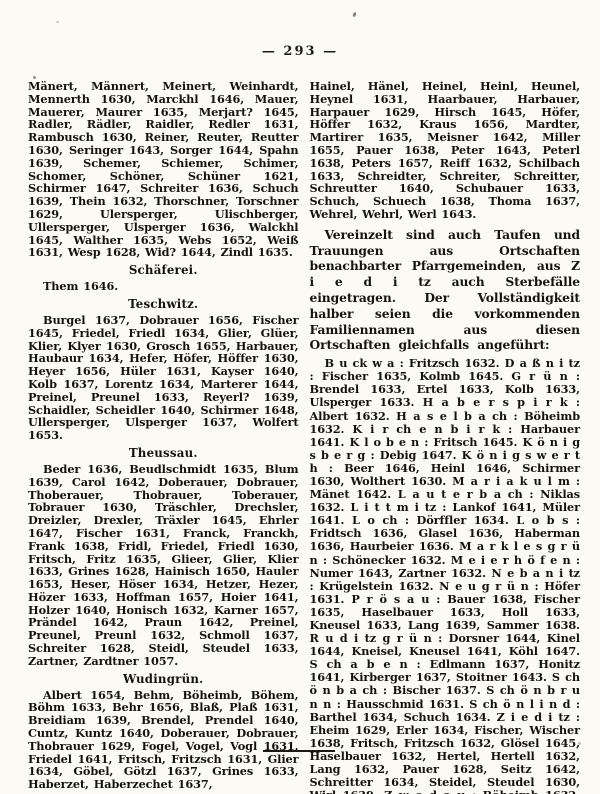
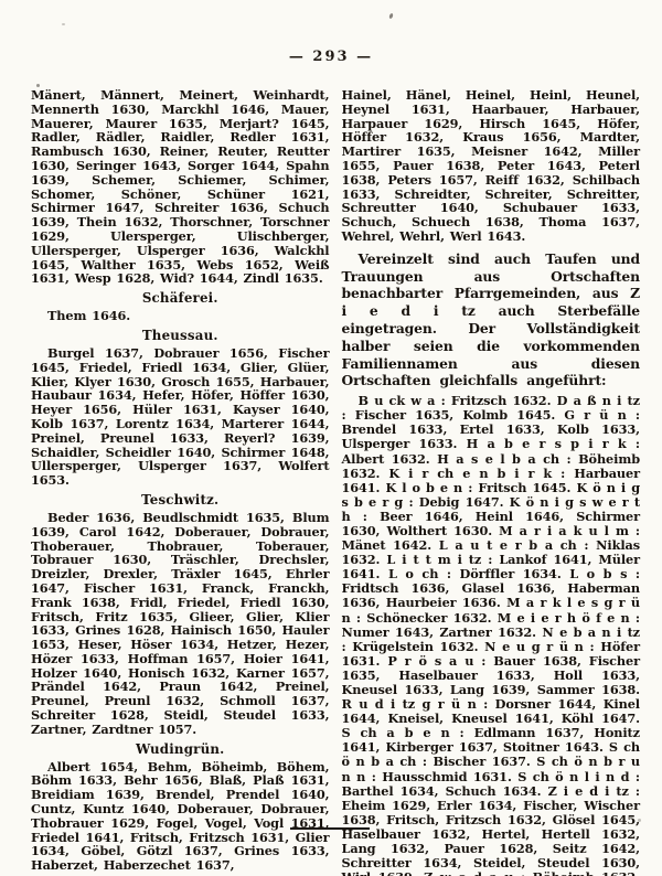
  — 293 —
  Mänert, Männert, Meinert, Weinhardt, Mennerth 1630, Marckhl 1646, Mauer, Mauerer, Maurer 1635, Merjart? 1645, Radler, Rädler, Raidler, Redler 1631, Rambusch 1630, Reiner, Reuter, Reutter 1630, Seringer 1643, Sorger 1644, Spahn 1639, Schemer, Schiemer, Schimer, Schomer, Schöner, Schüner 1621, Schirmer 1647, Schreiter 1636, Schuch 1639, Thein 1632, Thorschner, Torschner 1629, Ulersperger, Ulischberger, Ullersperger, Ulsperger 1636, Walckhl 1645, Walther 1635, Webs 1652, Weiß 1631, Wesp 1628, Wid? 1644, Zindl 1635.
  Schäferei.
  Them 1646.
- Teschwitz.
+ Theussau.
  Burgel 1637, Dobrauer 1656, Fischer 1645, Friedel, Friedl 1634, Glier, Glüer, Klier, Klyer 1630, Grosch 1655, Harbauer, Haubaur 1634, Hefer, Höfer, Höffer 1630, Heyer 1656, Hüler 1631, Kayser 1640, Kolb 1637, Lorentz 1634, Marterer 1644, Preinel, Preunel 1633, Reyerl? 1639, Schaidler, Scheidler 1640, Schirmer 1648, Ullersperger, Ulsperger 1637, Wolfert 1653.
- Theussau.
+ Teschwitz.
  Beder 1636, Beudlschmidt 1635, Blum 1639, Carol 1642, Doberauer, Dobrauer, Thoberauer, Thobrauer, Toberauer, Tobrauer 1630, Träschler, Drechsler, Dreizler, Drexler, Träxler 1645, Ehrler 1647, Fischer 1631, Franck, Franckh, Frank 1638, Fridl, Friedel, Friedl 1630, Fritsch, Fritz 1635, Glieer, Glier, Klier 1633, Grines 1628, Hainisch 1650, Hauler 1653, Heser, Höser 1634, Hetzer, Hezer, Hözer 1633, Hoffman 1657, Hoier 1641, Holzer 1640, Honisch 1632, Karner 1657, Prändel 1642, Praun 1642, Preinel, Preunel, Preunl 1632, Schmoll 1637, Schreiter 1628, Steidl, Steudel 1633, Zartner, Zardtner 1057.
  Wudingrün.
  Albert 1654, Behm, Böheimb, Böhem, Böhm 1633, Behr 1656, Blaß, Plaß 1631, Breidiam 1639, Brendel, Prendel 1640, Cuntz, Kuntz 1640, Doberauer, Dobrauer, Thobrauer 1629, Fogel, Vogel, Vogl 1631, Friedel 1641, Fritsch, Fritzsch 1631, Glier 1634, Göbel, Götzl 1637, Grines 1633, Haberzet, Haberzechet 1637,
  Hainel, Hänel, Heinel, Heinl, Heunel, Heynel 1631, Haarbauer, Harbauer, Harpauer 1629, Hirsch 1645, Höfer, Höffer 1632, Kraus 1656, Mardter, Martirer 1635, Meisner 1642, Miller 1655, Pauer 1638, Peter 1643, Peterl 1638, Peters 1657, Reiff 1632, Schilbach 1633, Schreidter, Schreiter, Schreitter, Schreutter 1640, Schubauer 1633, Schuch, Schuech 1638, Thoma 1637, Wehrel, Wehrl, Werl 1643.
  Vereinzelt sind auch Taufen und Trauungen aus Ortschaften benachbarter Pfarrgemeinden, aus Z i e d i tz auch Sterbefälle eingetragen. Der Vollständigkeit halber seien die vorkommenden Familiennamen aus diesen Ortschaften gleichfalls angeführt:
  B u ck w a : Fritzsch 1632. D a ß n i tz : Fischer 1635, Kolmb 1645. G r ü n : Brendel 1633, Ertel 1633, Kolb 1633, Ulsperger 1633. H a b e r s p i r k : Albert 1632. H a s e l b a ch : Böheimb 1632. K i r ch e n b i r k : Harbauer 1641. K l o b e n : Fritsch 1645. K ö n i g s b e r g : Debig 1647. K ö n i g s w e r t h : Beer 1646, Heinl 1646, Schirmer 1630, Wolthert 1630. M a r i a k u l m : Mänet 1642. L a u t e r b a ch : Niklas 1632. L i t t m i tz : Lankof 1641, Müler 1641. L o ch : Dörffler 1634. L o b s : Fridtsch 1636, Glasel 1636, Haberman 1636, Haurbeier 1636. M a r k l e s g r ü n : Schönecker 1632. M e i e r h ö f e n : Numer 1643, Zartner 1632. N e b a n i tz : Krügelstein 1632. N e u g r ü n : Höfer 1631. P r ö s a u : Bauer 1638, Fischer 1635, Haselbauer 1633, Holl 1633, Kneusel 1633, Lang 1639, Sammer 1638. R u d i tz g r ü n : Dorsner 1644, Kinel 1644, Kneisel, Kneusel 1641, Köhl 1647. S ch a b e n : Edlmann 1637, Honitz 1641, Kirberger 1637, Stoitner 1643. S ch ö n b a ch : Bischer 1637. S ch ö n b r u n n : Hausschmid 1631. S ch ö n l i n d : Barthel 1634, Schuch 1634. Z i e d i tz : Eheim 1629, Erler 1634, Fischer, Wischer 1638, Fritsch, Fritzsch 1632, Glösel 1645, Haselbauer 1632, Hertel, Hertell 1632, Lang 1632, Pauer 1628, Seitz 1642, Schreitter 1634, Steidel, Steudel 1630,
